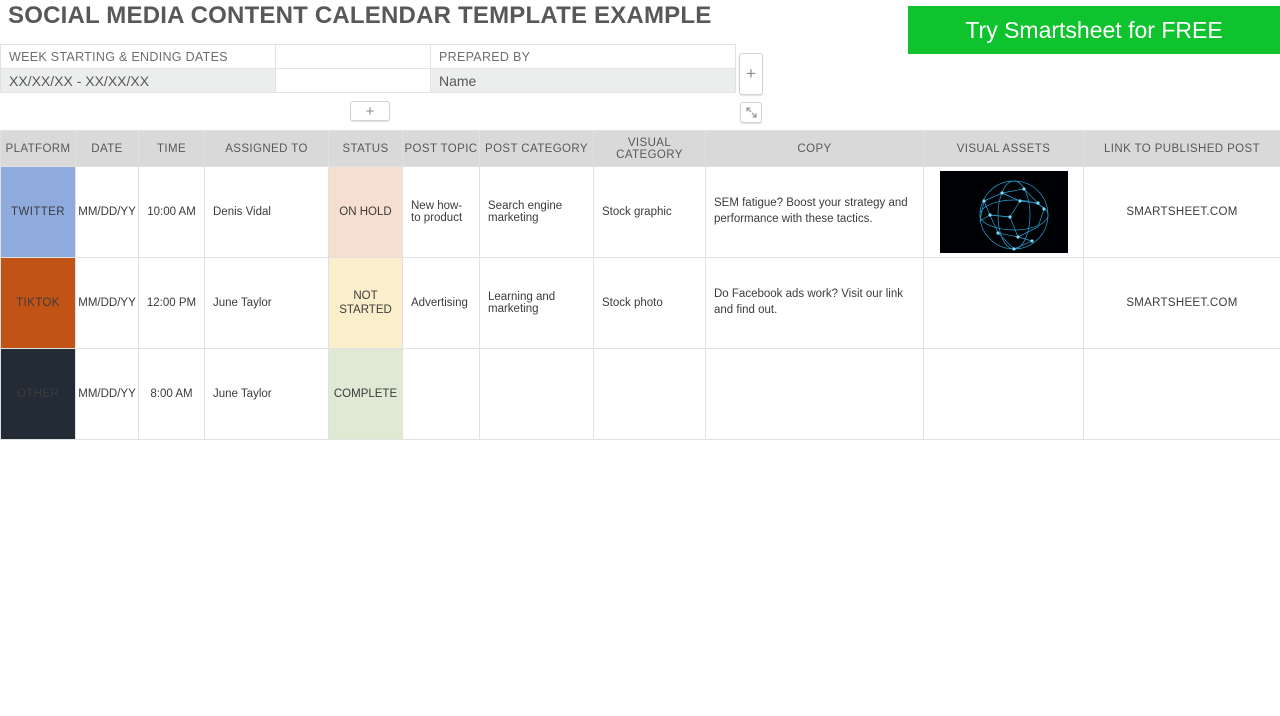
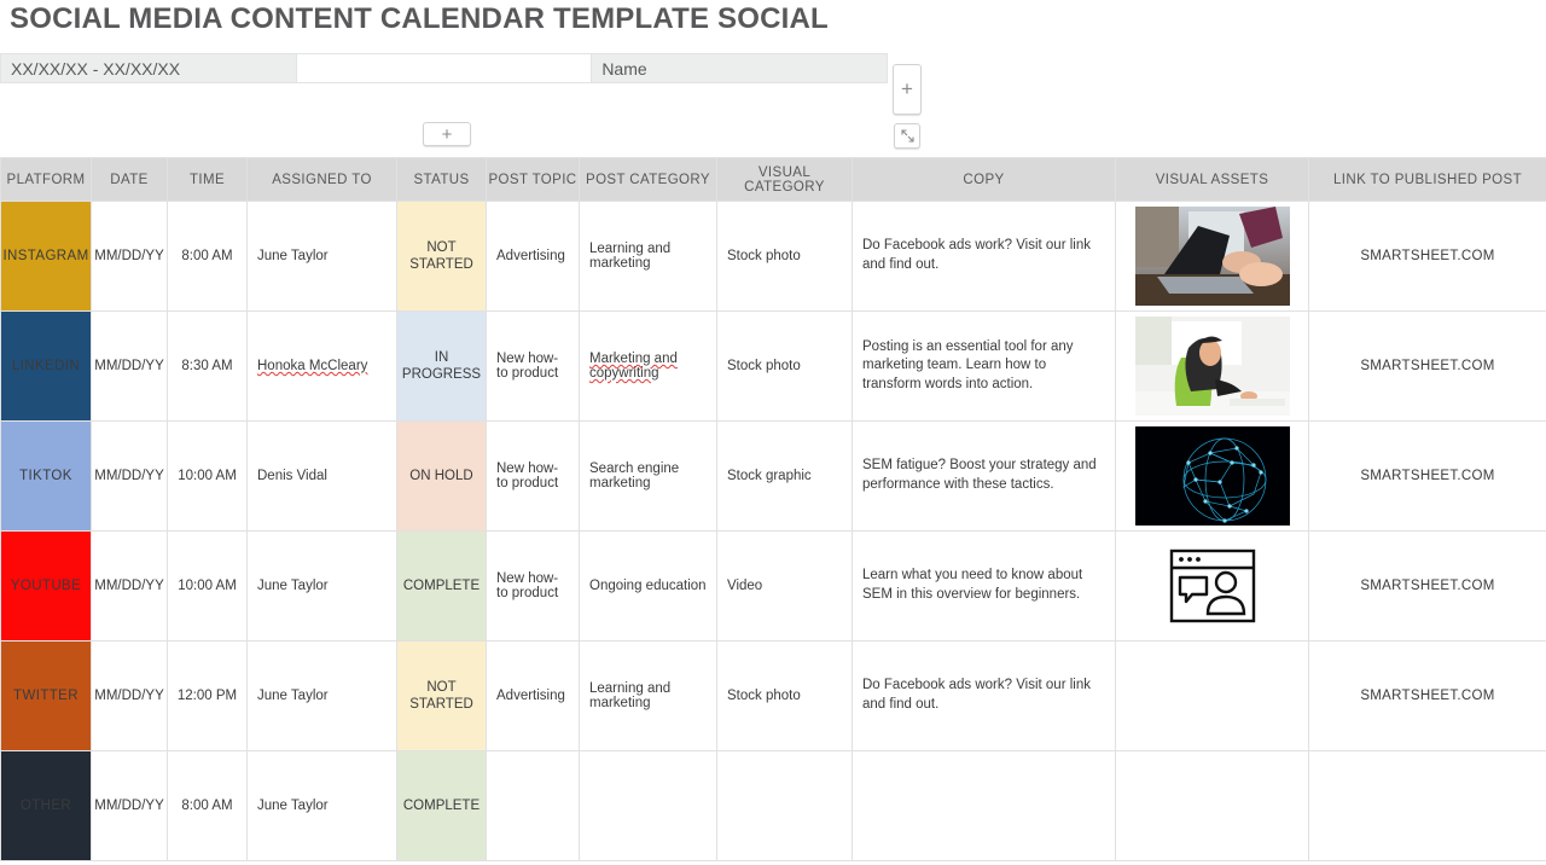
- SOCIAL MEDIA CONTENT CALENDAR TEMPLATE EXAMPLE
+ SOCIAL MEDIA CONTENT CALENDAR TEMPLATE SOCIAL
- Try Smartsheet for FREE
- WEEK STARTING & ENDING DATES		PREPARED BY
  XX/XX/XX - XX/XX/XX		Name
  +
  +
  PLATFORM	DATE	TIME	ASSIGNED TO	STATUS	POST TOPIC	POST CATEGORY	VISUAL CATEGORY	COPY	VISUAL ASSETS	LINK TO PUBLISHED POST
+ INSTAGRAM	MM/DD/YY	8:00 AM	June Taylor	NOTSTARTED	Advertising	Learning and marketing	Stock photo	Do Facebook ads work? Visit our link and find out.		SMARTSHEET.COM
+ LINKEDIN	MM/DD/YY	8:30 AM	Honoka McCleary	INPROGRESS	New how-to product	Marketing and copywriting	Stock photo	Posting is an essential tool for any marketing team. Learn how to transform words into action.		SMARTSHEET.COM
- TWITTER	MM/DD/YY	10:00 AM	Denis Vidal	ON HOLD	New how-to product	Search engine marketing	Stock graphic	SEM fatigue? Boost your strategy and performance with these tactics.		SMARTSHEET.COM
+ TIKTOK	MM/DD/YY	10:00 AM	Denis Vidal	ON HOLD	New how-to product	Search engine marketing	Stock graphic	SEM fatigue? Boost your strategy and performance with these tactics.		SMARTSHEET.COM
+ YOUTUBE	MM/DD/YY	10:00 AM	June Taylor	COMPLETE	New how-to product	Ongoing education	Video	Learn what you need to know about SEM in this overview for beginners.		SMARTSHEET.COM
- TIKTOK	MM/DD/YY	12:00 PM	June Taylor	NOTSTARTED	Advertising	Learning and marketing	Stock photo	Do Facebook ads work? Visit our link and find out.		SMARTSHEET.COM
+ TWITTER	MM/DD/YY	12:00 PM	June Taylor	NOTSTARTED	Advertising	Learning and marketing	Stock photo	Do Facebook ads work? Visit our link and find out.		SMARTSHEET.COM
  OTHER	MM/DD/YY	8:00 AM	June Taylor	COMPLETE
